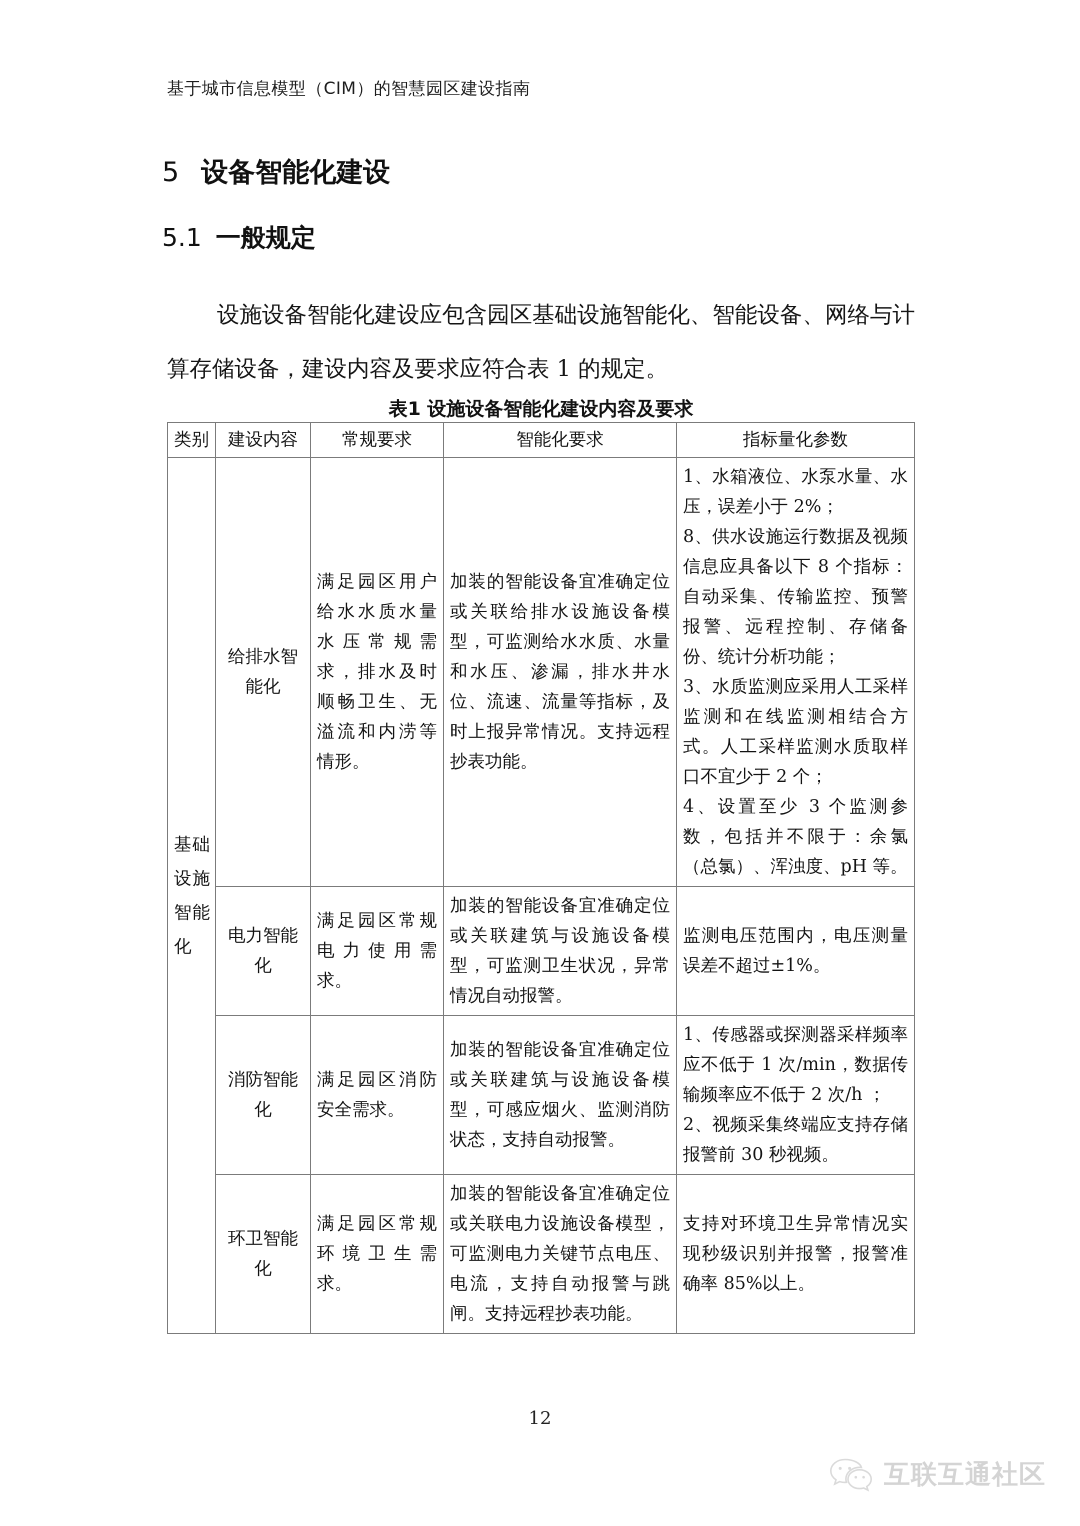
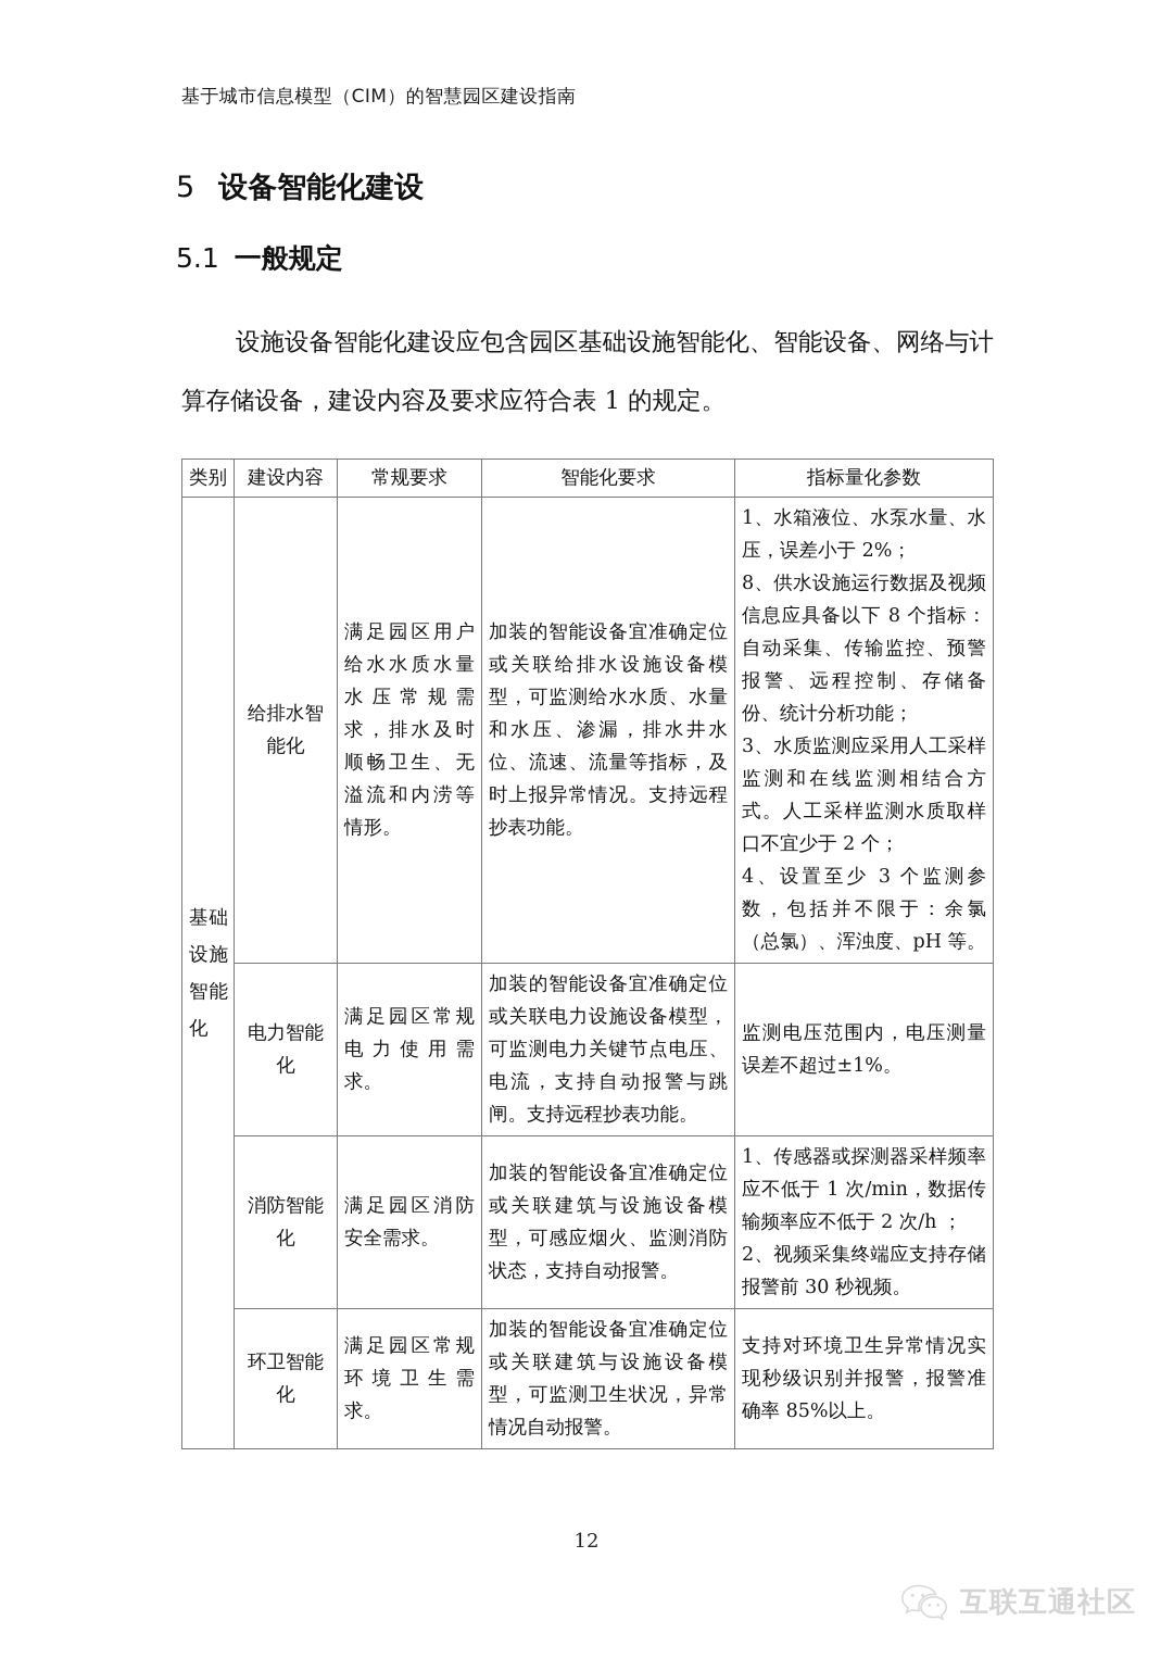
  基于城市信息模型（CIM）的智慧园区建设指南
  5 设备智能化建设
  5.1 一般规定
  设施设备智能化建设应包含园区基础设施智能化、智能设备、网络与计算存储设备，建设内容及要求应符合表 1 的规定。
- 表1 设施设备智能化建设内容及要求
  类别	建设内容	常规要求	智能化要求	指标量化参数
  基础设施智能化	给排水智能化	满足园区用户给水水质水量水压常规需求，排水及时顺畅卫生、无溢流和内涝等情形。	加装的智能设备宜准确定位或关联给排水设施设备模型，可监测给水水质、水量和水压、渗漏，排水井水位、流速、流量等指标，及时上报异常情况。支持远程抄表功能。	1、水箱液位、水泵水量、水压，误差小于 2%； 8、供水设施运行数据及视频信息应具备以下 8 个指标：自动采集、传输监控、预警报警、远程控制、存储备份、统计分析功能； 3、水质监测应采用人工采样监测和在线监测相结合方式。人工采样监测水质取样口不宜少于 2 个； 4、设置至少 3 个监测参数，包括并不限于：余氯（总氯）、浑浊度、pH 等。
- 电力智能化	满足园区常规电力使用需求。	加装的智能设备宜准确定位或关联建筑与设施设备模型，可监测卫生状况，异常情况自动报警。	监测电压范围内，电压测量误差不超过±1%。
+ 电力智能化	满足园区常规电力使用需求。	加装的智能设备宜准确定位或关联电力设施设备模型，可监测电力关键节点电压、电流，支持自动报警与跳闸。支持远程抄表功能。	监测电压范围内，电压测量误差不超过±1%。
  消防智能化	满足园区消防安全需求。	加装的智能设备宜准确定位或关联建筑与设施设备模型，可感应烟火、监测消防状态，支持自动报警。	1、传感器或探测器采样频率应不低于 1 次/min，数据传输频率应不低于 2 次/h ； 2、视频采集终端应支持存储报警前 30 秒视频。
- 环卫智能化	满足园区常规环境卫生需求。	加装的智能设备宜准确定位或关联电力设施设备模型，可监测电力关键节点电压、电流，支持自动报警与跳闸。支持远程抄表功能。	支持对环境卫生异常情况实现秒级识别并报警，报警准确率 85%以上。
+ 环卫智能化	满足园区常规环境卫生需求。	加装的智能设备宜准确定位或关联建筑与设施设备模型，可监测卫生状况，异常情况自动报警。	支持对环境卫生异常情况实现秒级识别并报警，报警准确率 85%以上。
  12
  互联互通社区
